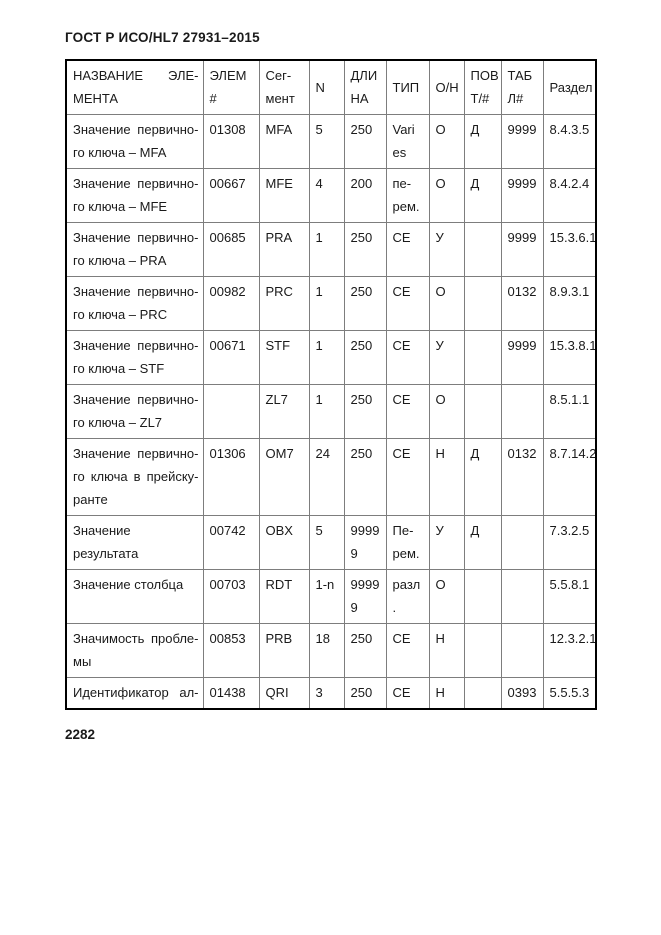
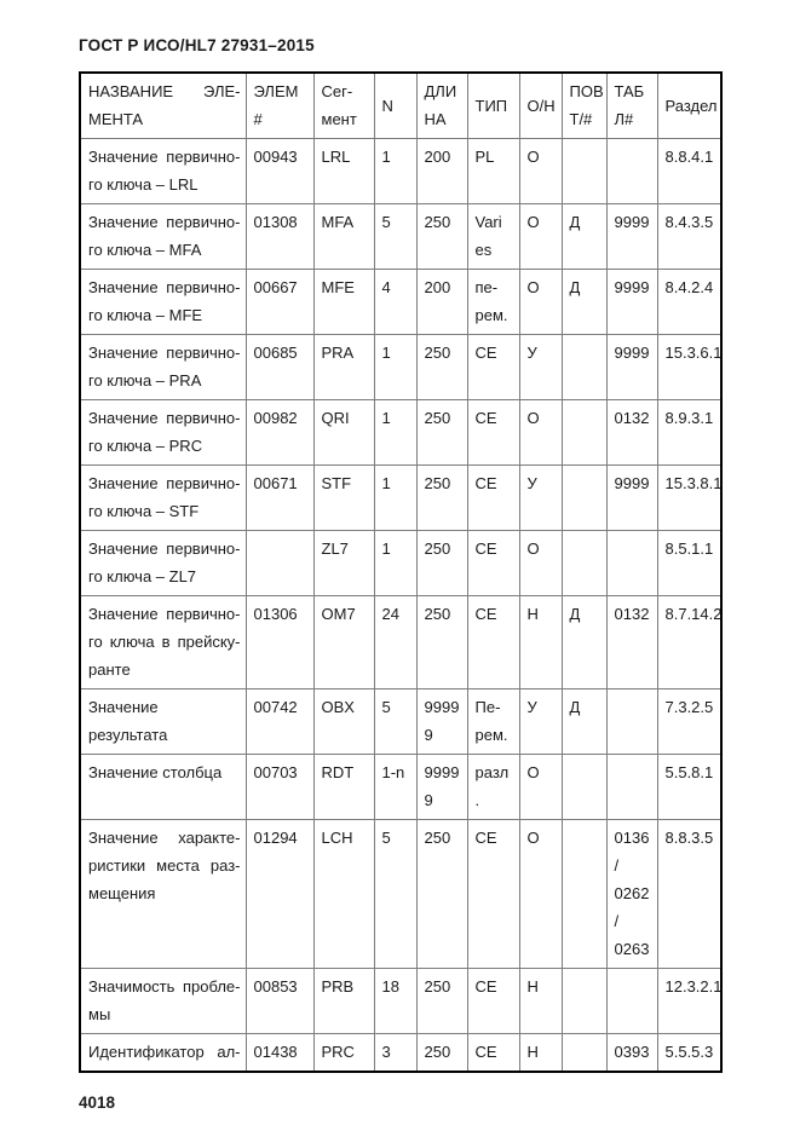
  ГОСТ Р ИСО/HL7 27931–2015
  НАЗВАНИЕ ЭЛЕ-МЕНТА	ЭЛЕМ#	Сег-мент	N	ДЛИНА	ТИП	О/Н	ПОВТ/#	ТАБЛ#	Раздел
+ Значение первично-го ключа – LRL	00943	LRL	1	200	PL	О			8.8.4.1
  Значение первично-го ключа – MFA	01308	MFA	5	250	Varies	О	Д	9999	8.4.3.5
  Значение первично-го ключа – MFE	00667	MFE	4	200	пе-рем.	О	Д	9999	8.4.2.4
  Значение первично-го ключа – PRA	00685	PRA	1	250	CE	У		9999	15.3.6.1
- Значение первично-го ключа – PRC	00982	PRC	1	250	CE	О		0132	8.9.3.1
+ Значение первично-го ключа – PRC	00982	QRI	1	250	CE	О		0132	8.9.3.1
  Значение первично-го ключа – STF	00671	STF	1	250	CE	У		9999	15.3.8.1
  Значение первично-го ключа – ZL7		ZL7	1	250	CE	О			8.5.1.1
  Значение первично-го ключа в прейску-ранте	01306	OM7	24	250	CE	Н	Д	0132	8.7.14.2
  Значение результата	00742	OBX	5	99999	Пе-рем.	У	Д		7.3.2.5
  Значение столбца	00703	RDT	1-n	99999	разл.	О			5.5.8.1
+ Значение характе-ристики места раз-мещения	01294	LCH	5	250	CE	О		0136/0262/0263	8.8.3.5
  Значимость пробле-мы	00853	PRB	18	250	CE	Н			12.3.2.1
- Идентификатор ал-	01438	QRI	3	250	CE	Н		0393	5.5.5.3
+ Идентификатор ал-	01438	PRC	3	250	CE	Н		0393	5.5.5.3
- 2282
+ 4018
